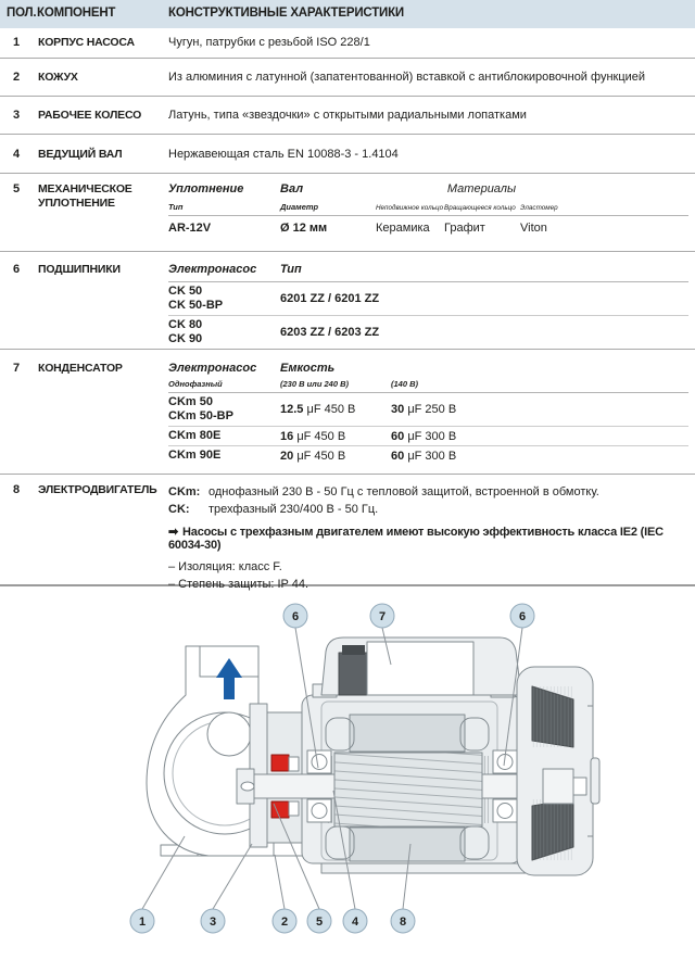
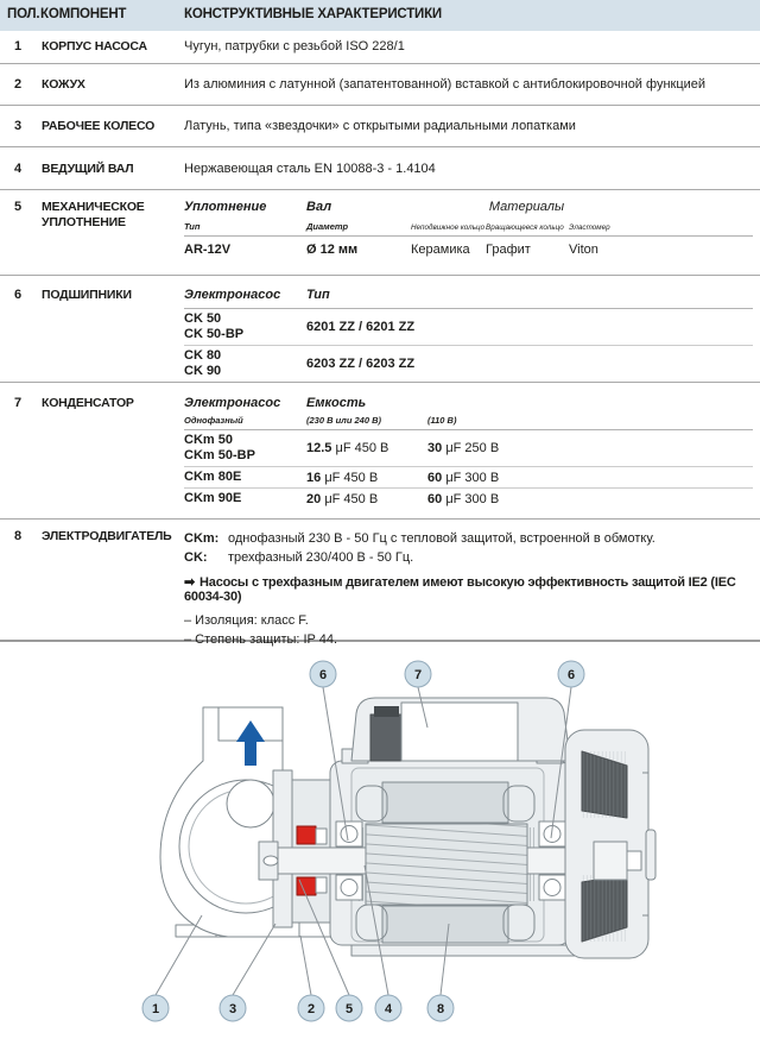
  ПОЛ.
  КОМПОНЕНТ
  КОНСТРУКТИВНЫЕ ХАРАКТЕРИСТИКИ
  1
  КОРПУС НАСОСА
  Чугун, патрубки с резьбой ISO 228/1
  2
  КОЖУХ
  Из алюминия с латунной (запатентованной) вставкой с антиблокировочной функцией
  3
  РАБОЧЕЕ КОЛЕСО
  Латунь, типа «звездочки» с открытыми радиальными лопатками
  4
  ВЕДУЩИЙ ВАЛ
  Нержавеющая сталь EN 10088-3 - 1.4104
  5
  МЕХАНИЧЕСКОЕ УПЛОТНЕНИЕ
  Уплотнение
  Вал
  Материалы
  Тип
  Диаметр
  AR-12V
  Ø 12 мм
  Керамика
  Графит
  Viton
  6
  ПОДШИПНИКИ
  Электронасос
  Тип
  CK 50
  CK 50-BP
  6201 ZZ / 6201 ZZ
  CK 80
  CK 90
  6203 ZZ / 6203 ZZ
  7
  КОНДЕНСАТОР
  Электронасос
  Емкость
  Однофазный
  (230 В или 240 В)
- (140 В)
+ (110 В)
  CKm 50
  CKm 50-BP
  12.5 μF 450 В
  30 μF 250 В
  CKm 80E
  16 μF 450 В
  60 μF 300 В
  CKm 90E
  20 μF 450 В
  60 μF 300 В
  8
  ЭЛЕКТРОДВИГАТЕЛЬ
  CKm: однофазный 230 В - 50 Гц с тепловой защитой, встроенной в обмотку.
  CK: трехфазный 230/400 В - 50 Гц.
- ➡ Насосы с трехфазным двигателем имеют высокую эффективность класса IE2 (IEC 60034-30)
+ ➡ Насосы с трехфазным двигателем имеют высокую эффективность защитой IE2 (IEC 60034-30)
  – Изоляция: класс F.
  – Степень защиты: IP 44.
  6
  7
  6
  1
  3
  2
  5
  4
  8
